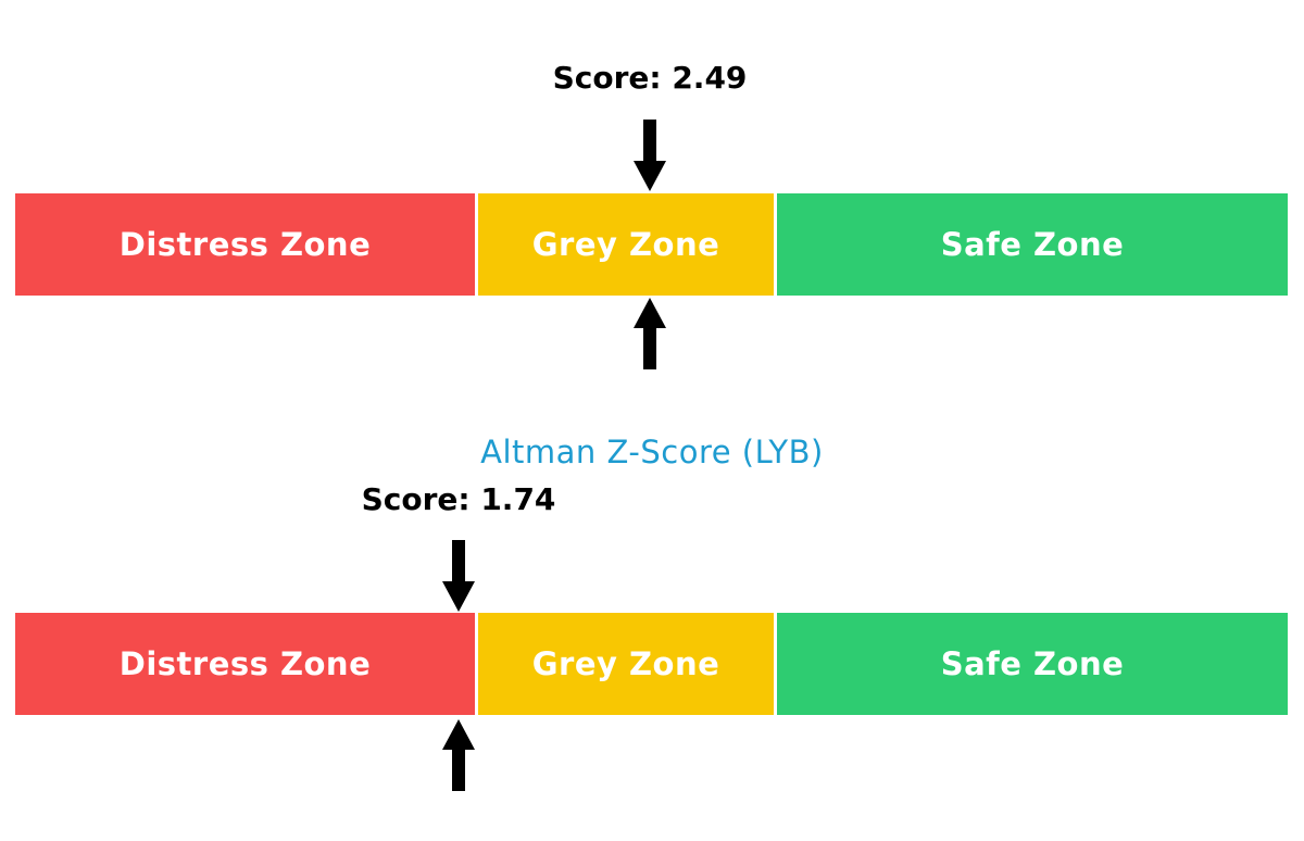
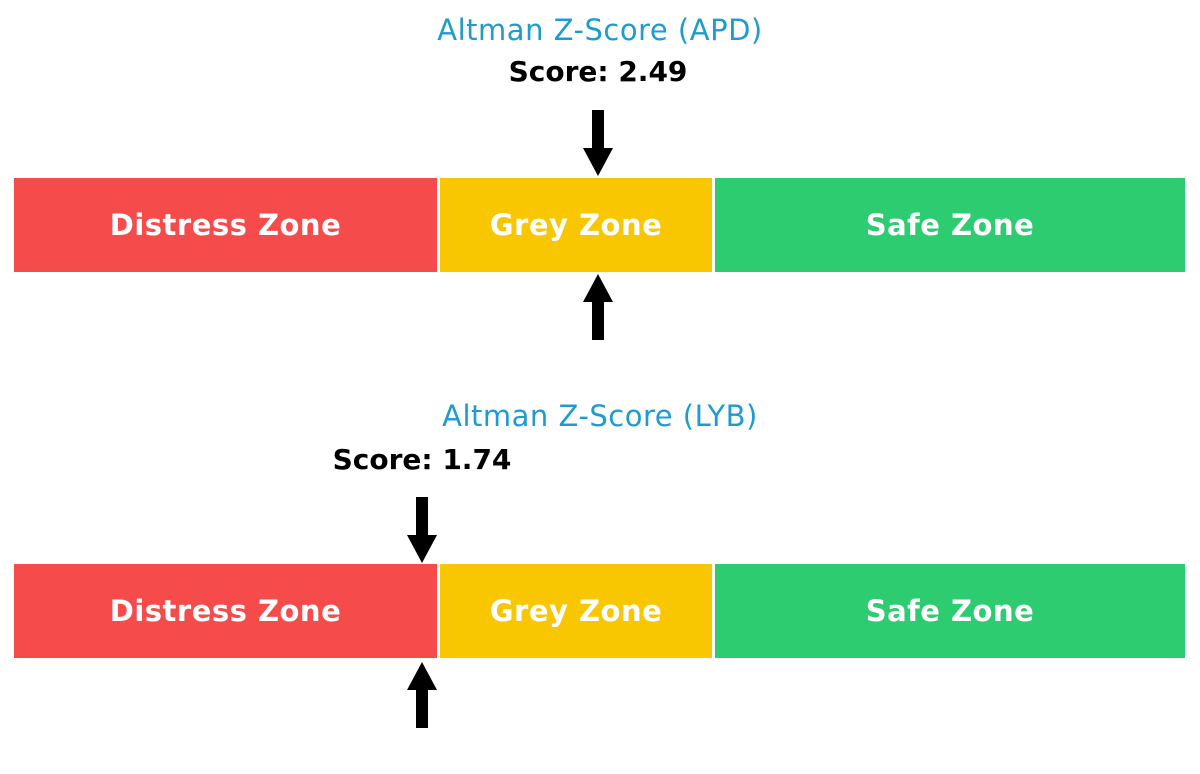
+ Altman Z-Score (APD)
  Score: 2.49
  Distress Zone
  Grey Zone
  Safe Zone
  Altman Z-Score (LYB)
  Score: 1.74
  Distress Zone
  Grey Zone
  Safe Zone
